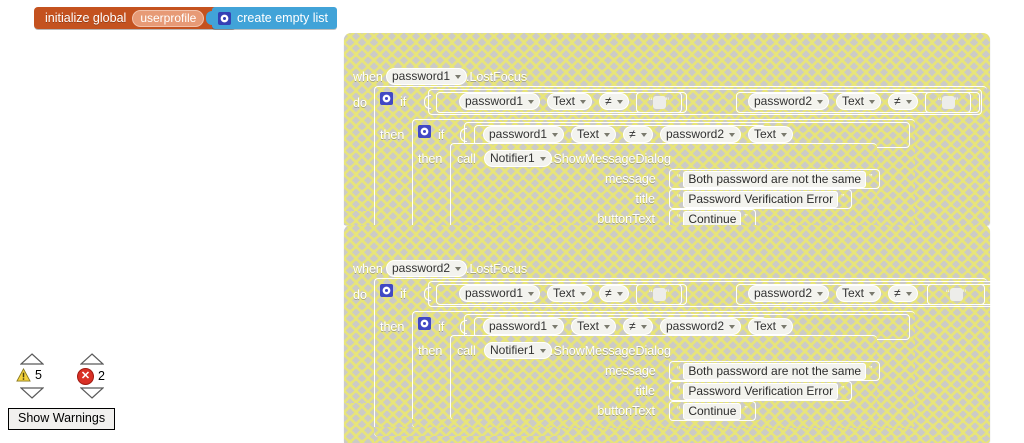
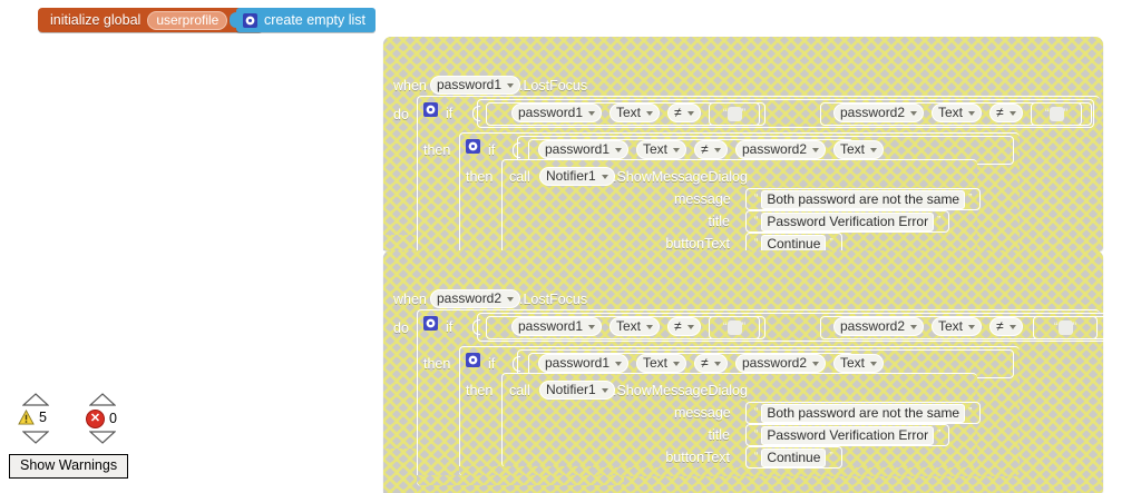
  initialize global
  userprofile
  create empty list
  when
  password1
  .LostFocus
  do
  if
  password1
  Text
  ≠
  “
  ”
  password2
  Text
  ≠
  “
  ”
  then
  if
  password1
  Text
  ≠
  password2
  Text
  then
  call
  Notifier1
  .ShowMessageDialog
  message
  “
  Both password are not the same
  ”
  title
  “
  Password Verification Error
  ”
  buttonText
  “
  Continue
  ”
  when
  password2
  .LostFocus
  do
  if
  password1
  Text
  ≠
  “
  ”
  password2
  Text
  ≠
  “
  ”
  then
  if
  password1
  Text
  ≠
  password2
  Text
  then
  call
  Notifier1
  .ShowMessageDialog
  message
  “
  Both password are not the same
  ”
  title
  “
  Password Verification Error
  ”
  buttonText
  “
  Continue
  ”
  5
  ✕
- 2
+ 0
  Show Warnings
